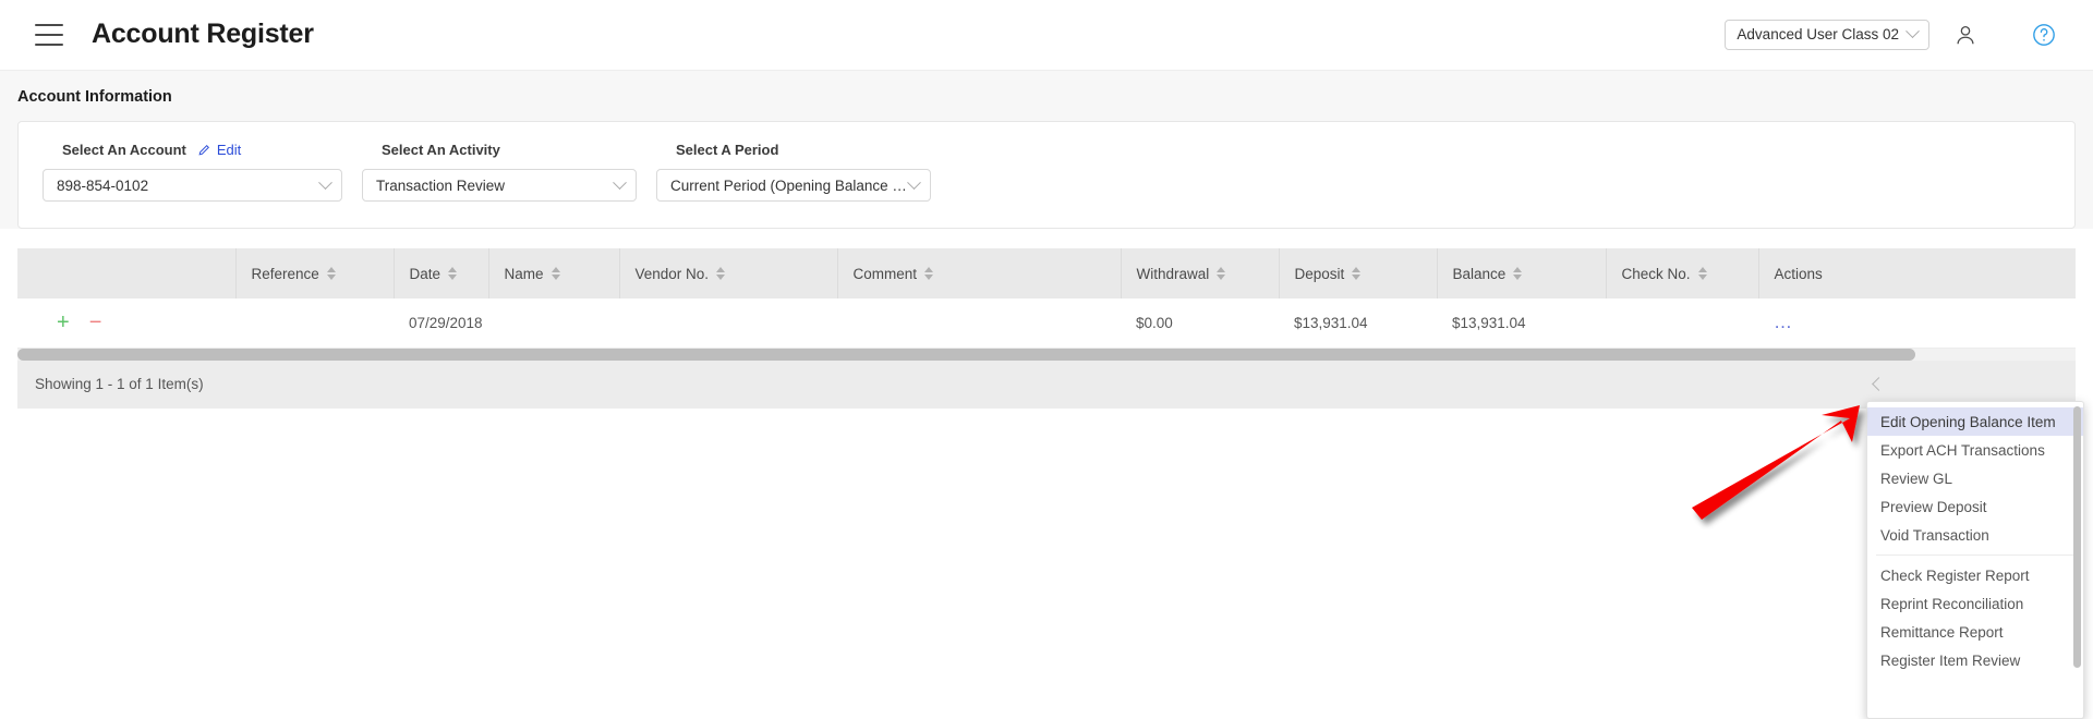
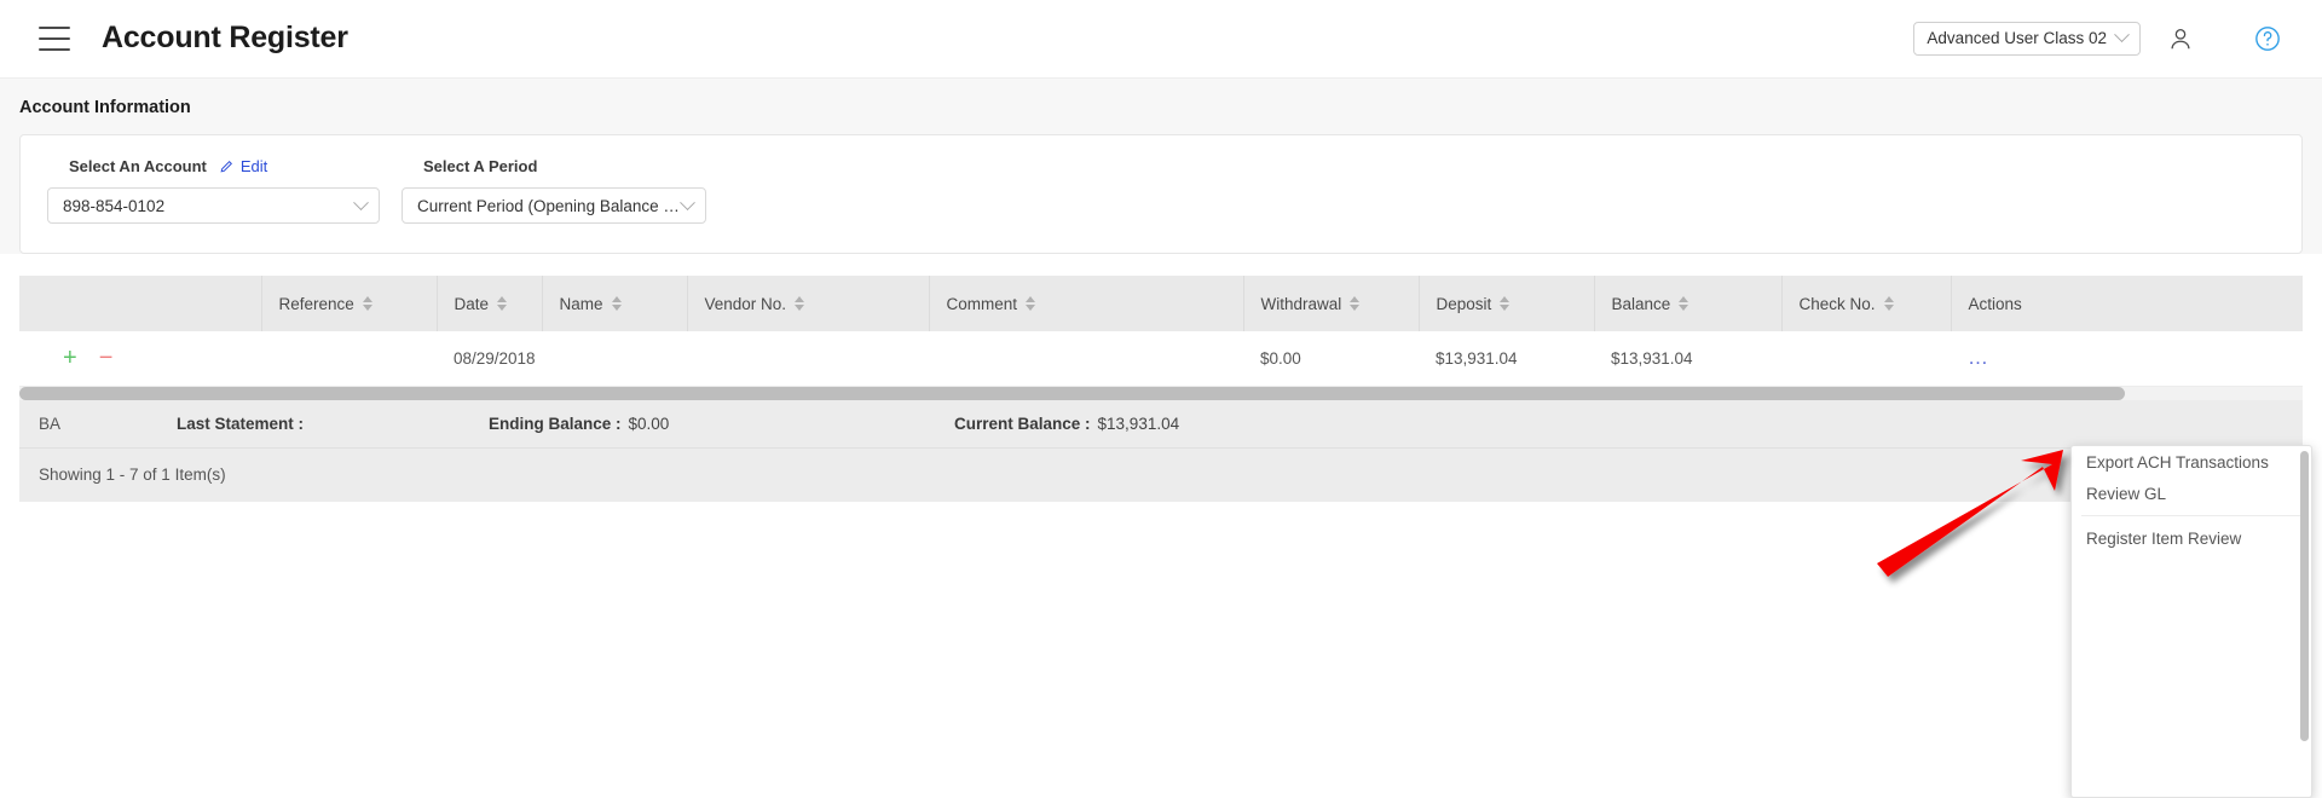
  Account Register
  Advanced User Class 02
  Account Information
  Select An Account
  Edit
  898-854-0102
- Select An Activity
- Transaction Review
  Select A Period
  Current Period (Opening Balance M.
  	Reference	Date	Name	Vendor No.	Comment	Withdrawal	Deposit	Balance	Check No.	Actions
- + −		07/29/2018				$0.00	$13,931.04	$13,931.04		…
+ + −		08/29/2018				$0.00	$13,931.04	$13,931.04		…
+ BA
+ Last Statement :
+ Ending Balance :
+ $0.00
+ Current Balance :
+ $13,931.04
- Showing 1 - 1 of 1 Item(s)
+ Showing 1 - 7 of 1 Item(s)
- Edit Opening Balance Item
  Export ACH Transactions
  Review GL
- Preview Deposit
- Void Transaction
- Check Register Report
- Reprint Reconciliation
- Remittance Report
  Register Item Review
